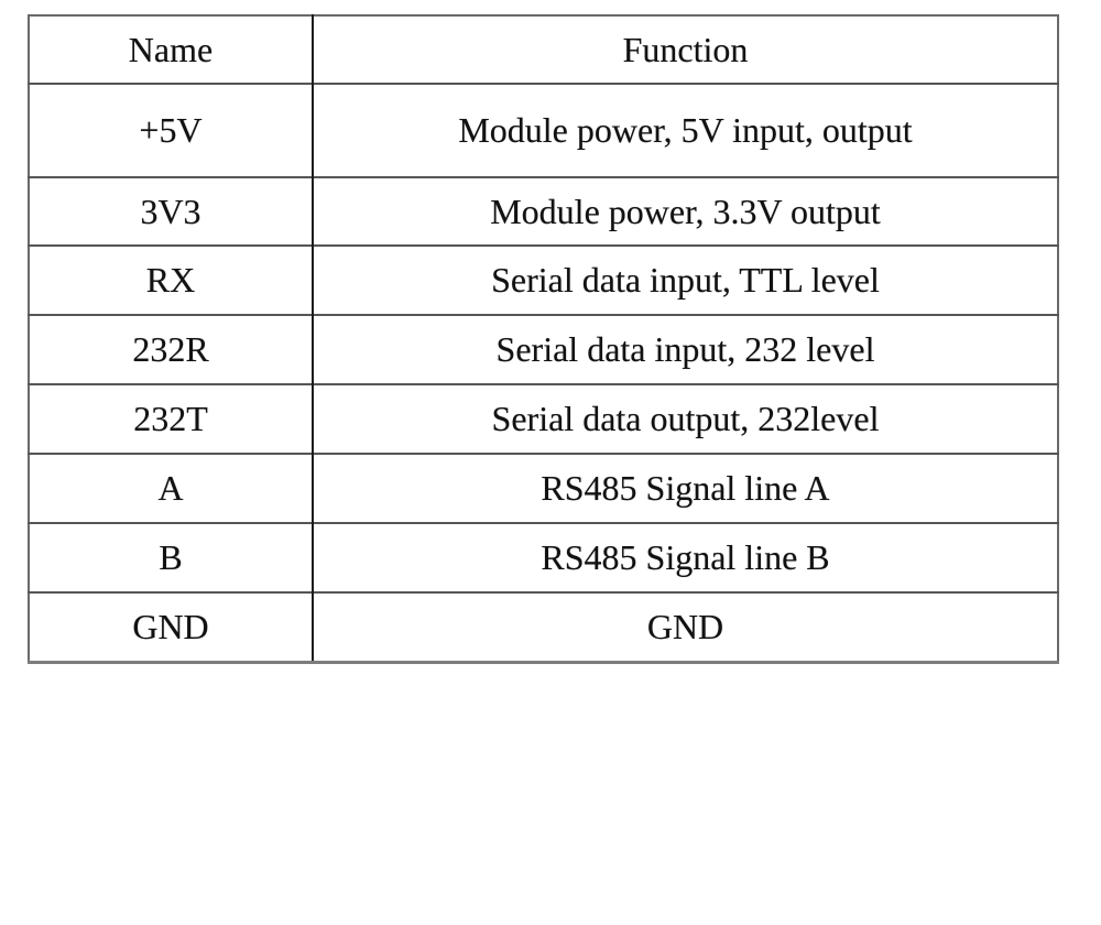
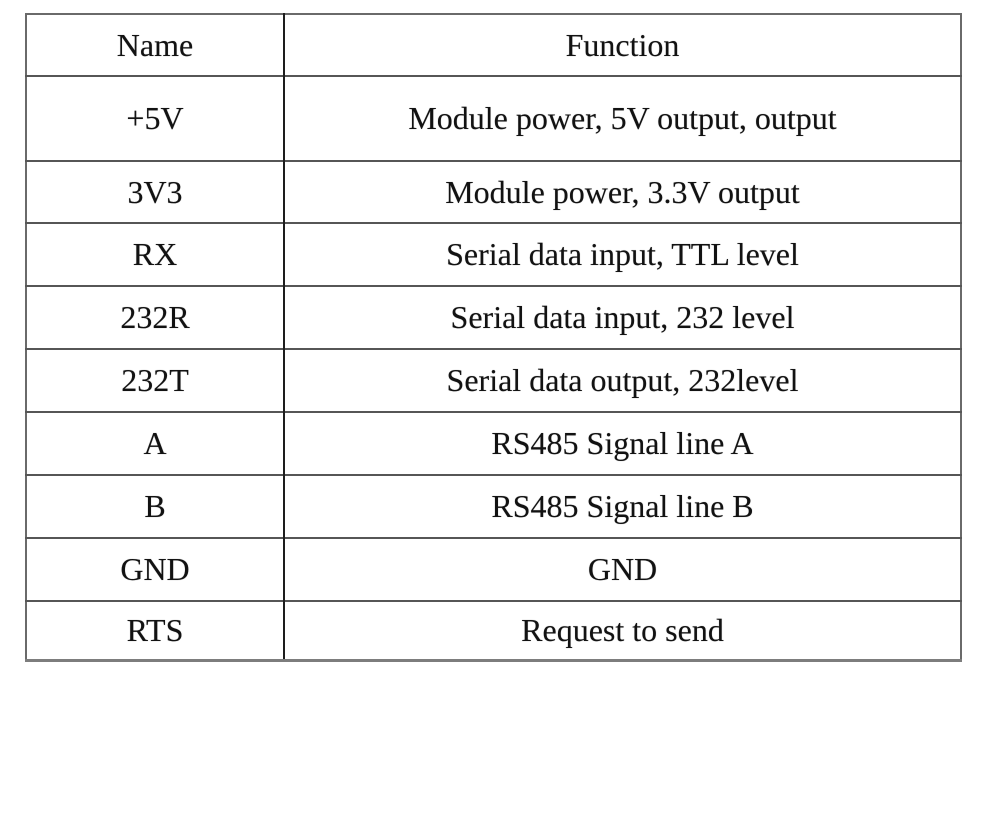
  Name	Function
- +5V	Module power, 5V input, output
+ +5V	Module power, 5V output, output
  3V3	Module power, 3.3V output
  RX	Serial data input, TTL level
  232R	Serial data input, 232 level
  232T	Serial data output, 232level
  A	RS485 Signal line A
  B	RS485 Signal line B
  GND	GND
+ RTS	Request to send
